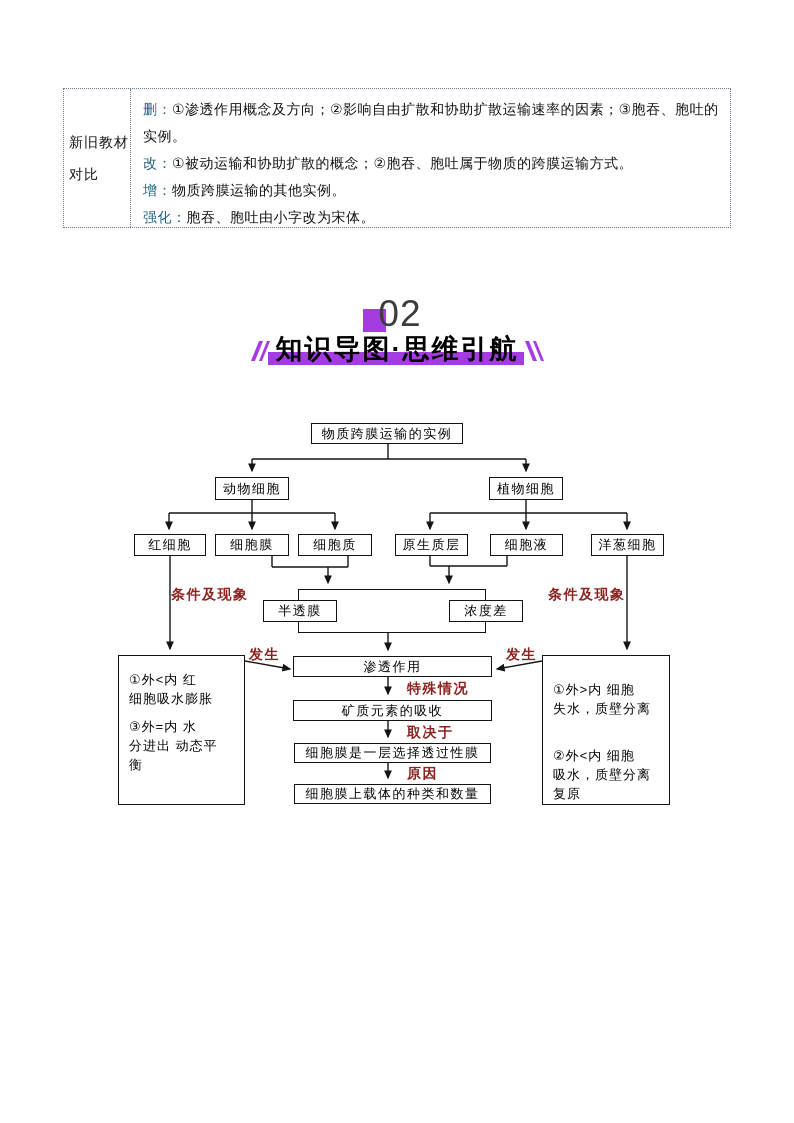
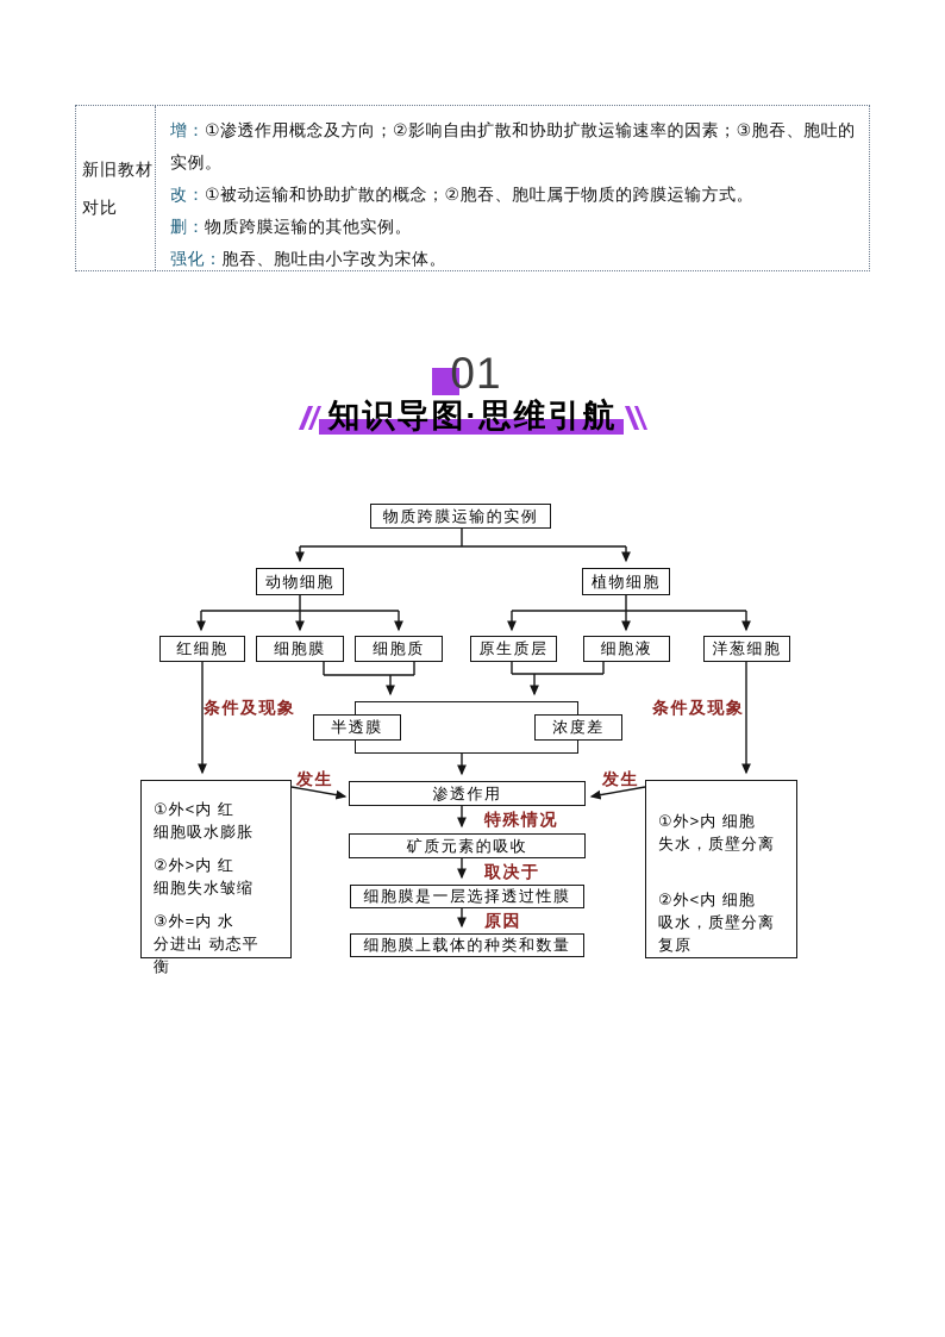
  新旧教材对比
- 删：①渗透作用概念及方向；②影响自由扩散和协助扩散运输速率的因素；③胞吞、胞吐的实例。
+ 增：①渗透作用概念及方向；②影响自由扩散和协助扩散运输速率的因素；③胞吞、胞吐的实例。
  改：①被动运输和协助扩散的概念；②胞吞、胞吐属于物质的跨膜运输方式。
- 增：物质跨膜运输的其他实例。
+ 删：物质跨膜运输的其他实例。
  强化：胞吞、胞吐由小字改为宋体。
- 02
+ 01
  知识导图·思维引航
  物质跨膜运输的实例
  动物细胞
  植物细胞
  红细胞
  细胞膜
  细胞质
  原生质层
  细胞液
  洋葱细胞
  半透膜
  浓度差
  渗透作用
  矿质元素的吸收
  细胞膜是一层选择透过性膜
  细胞膜上载体的种类和数量
  ①外<内 红
  细胞吸水膨胀
+ ②外>内 红
+ 细胞失水皱缩
  ③外=内 水
  分进出 动态平
  衡
  ①外>内 细胞
  失水，质壁分离
  ②外<内 细胞
  吸水，质壁分离
  复原
  条件及现象
  条件及现象
  发生
  发生
  特殊情况
  取决于
  原因
